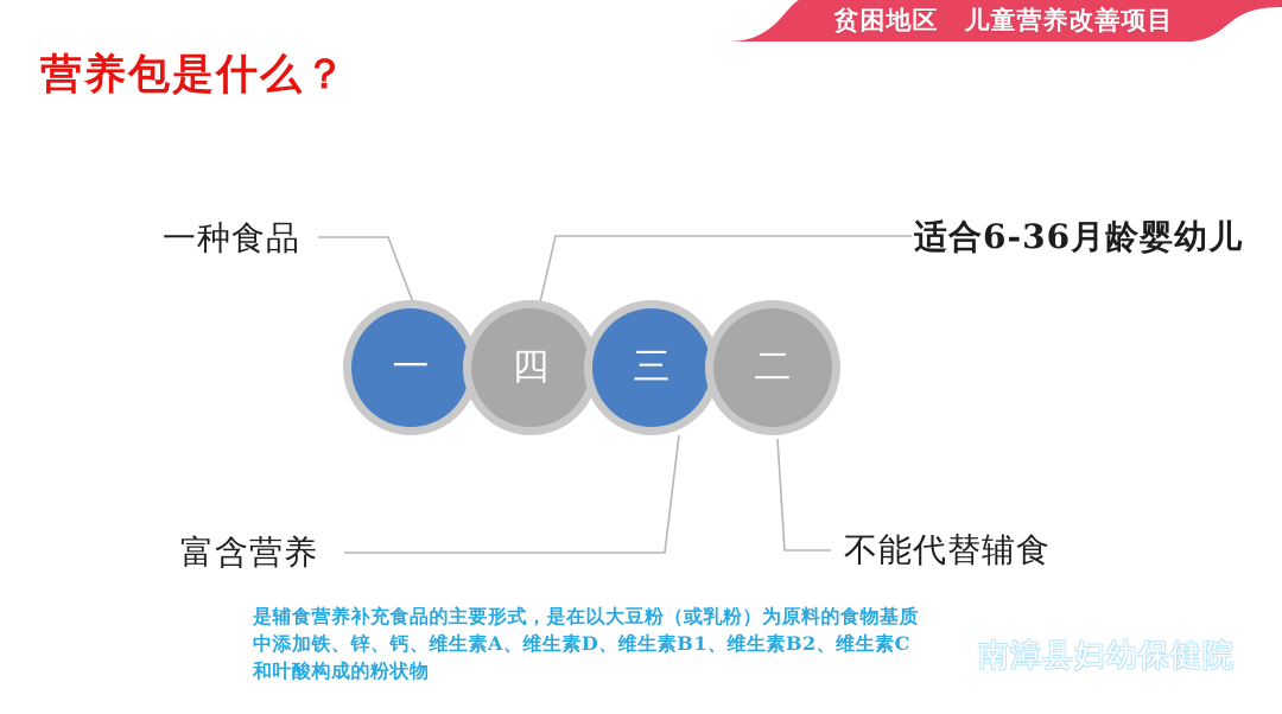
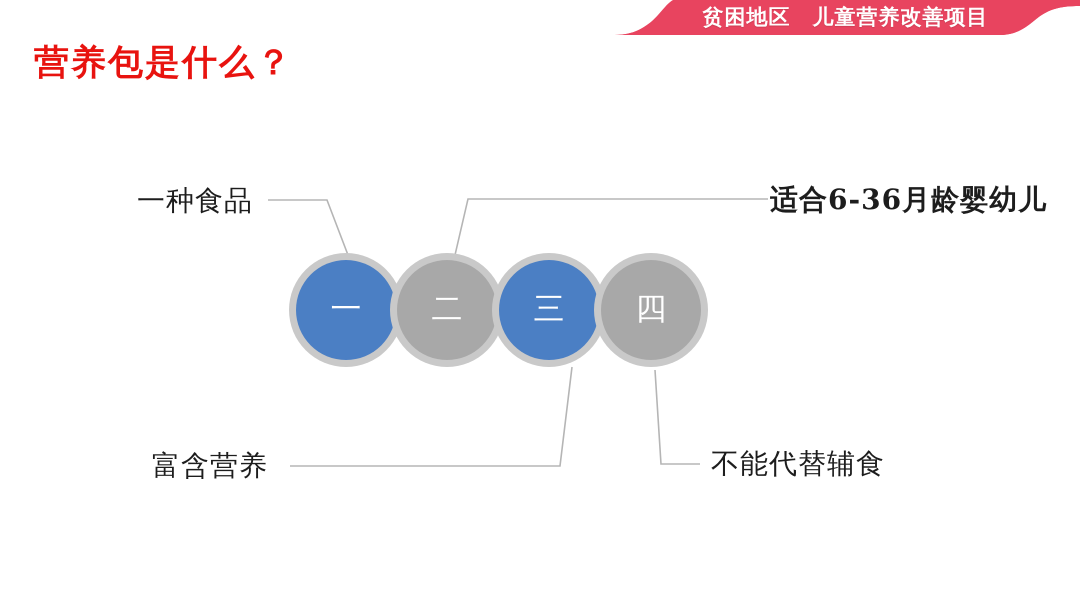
  贫困地区
  儿童营养改善项目
  营养包是什么？
  一
- 四
+ 二
  三
- 二
+ 四
  一种食品
  适合6-36月龄婴幼儿
  富含营养
  不能代替辅食
- 是辅食营养补充食品的主要形式，是在以大豆粉（或乳粉）为原料的食物基质
- 中添加铁、锌、钙、维生素A、维生素D、维生素B1、维生素B2、维生素C
- 和叶酸构成的粉状物
- 南漳县妇幼保健院
